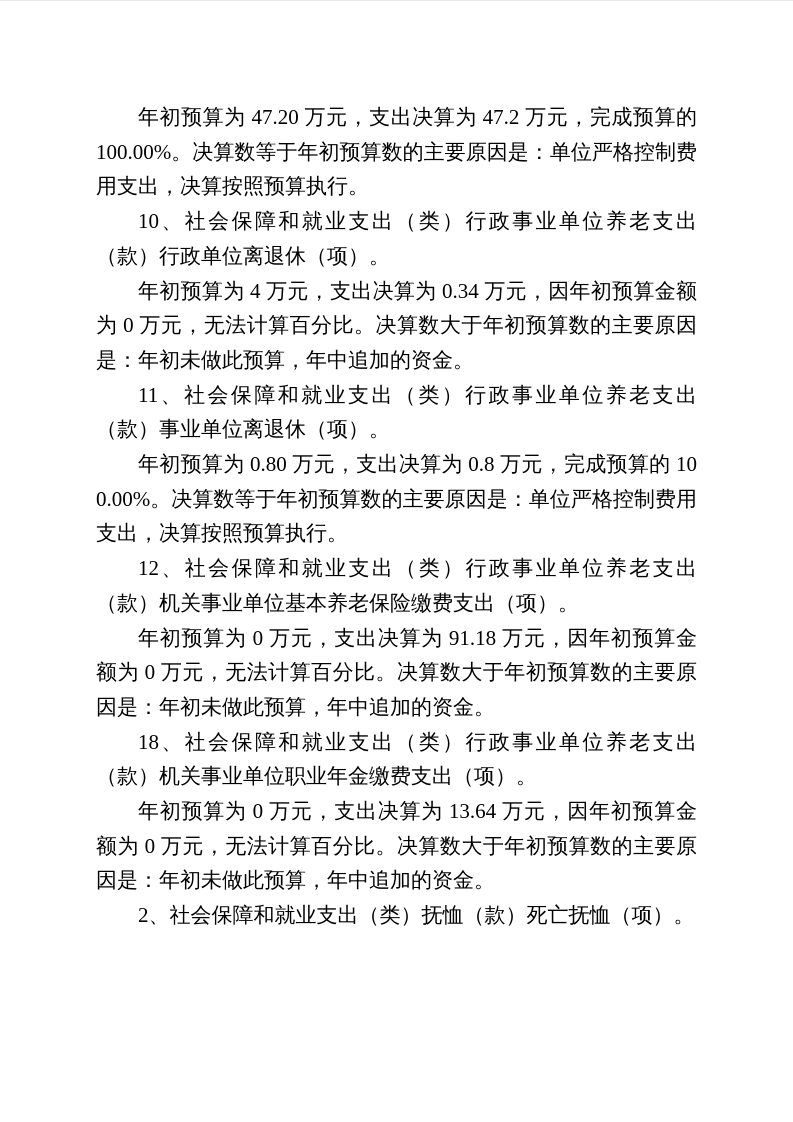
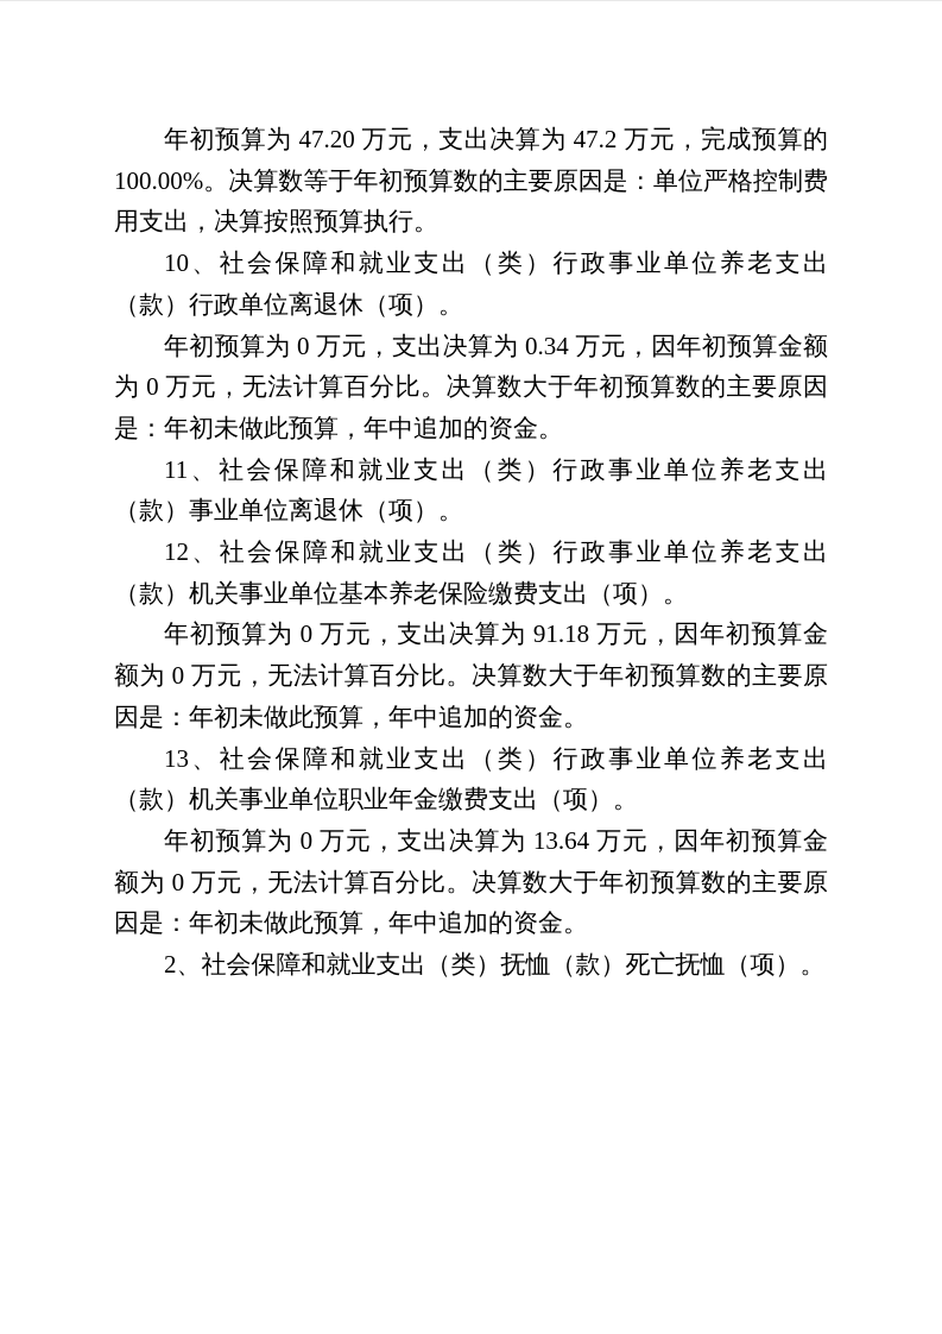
  年初预算为 47.20 万元，支出决算为 47.2 万元，完成预算的 100.00%。决算数等于年初预算数的主要原因是：单位严格控制费用支出，决算按照预算执行。
  10、社会保障和就业支出（类）行政事业单位养老支出（款）行政单位离退休（项）。
- 年初预算为 4 万元，支出决算为 0.34 万元，因年初预算金额为 0 万元，无法计算百分比。决算数大于年初预算数的主要原因是：年初未做此预算，年中追加的资金。
+ 年初预算为 0 万元，支出决算为 0.34 万元，因年初预算金额为 0 万元，无法计算百分比。决算数大于年初预算数的主要原因是：年初未做此预算，年中追加的资金。
  11、社会保障和就业支出（类）行政事业单位养老支出（款）事业单位离退休（项）。
- 年初预算为 0.80 万元，支出决算为 0.8 万元，完成预算的 100.00%。决算数等于年初预算数的主要原因是：单位严格控制费用支出，决算按照预算执行。
  12、社会保障和就业支出（类）行政事业单位养老支出（款）机关事业单位基本养老保险缴费支出（项）。
  年初预算为 0 万元，支出决算为 91.18 万元，因年初预算金额为 0 万元，无法计算百分比。决算数大于年初预算数的主要原因是：年初未做此预算，年中追加的资金。
- 18、社会保障和就业支出（类）行政事业单位养老支出（款）机关事业单位职业年金缴费支出（项）。
+ 13、社会保障和就业支出（类）行政事业单位养老支出（款）机关事业单位职业年金缴费支出（项）。
  年初预算为 0 万元，支出决算为 13.64 万元，因年初预算金额为 0 万元，无法计算百分比。决算数大于年初预算数的主要原因是：年初未做此预算，年中追加的资金。
  2、社会保障和就业支出（类）抚恤（款）死亡抚恤（项）。
